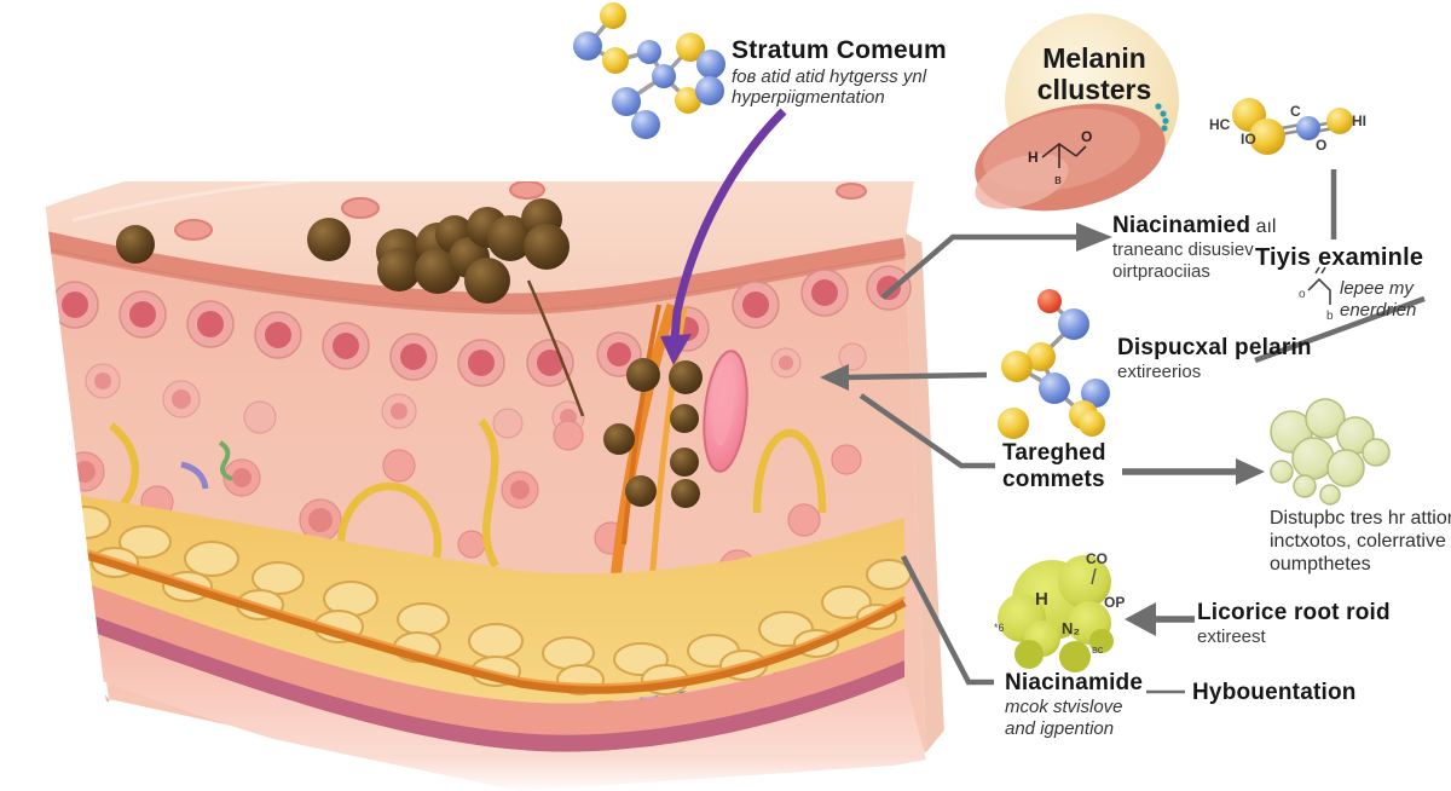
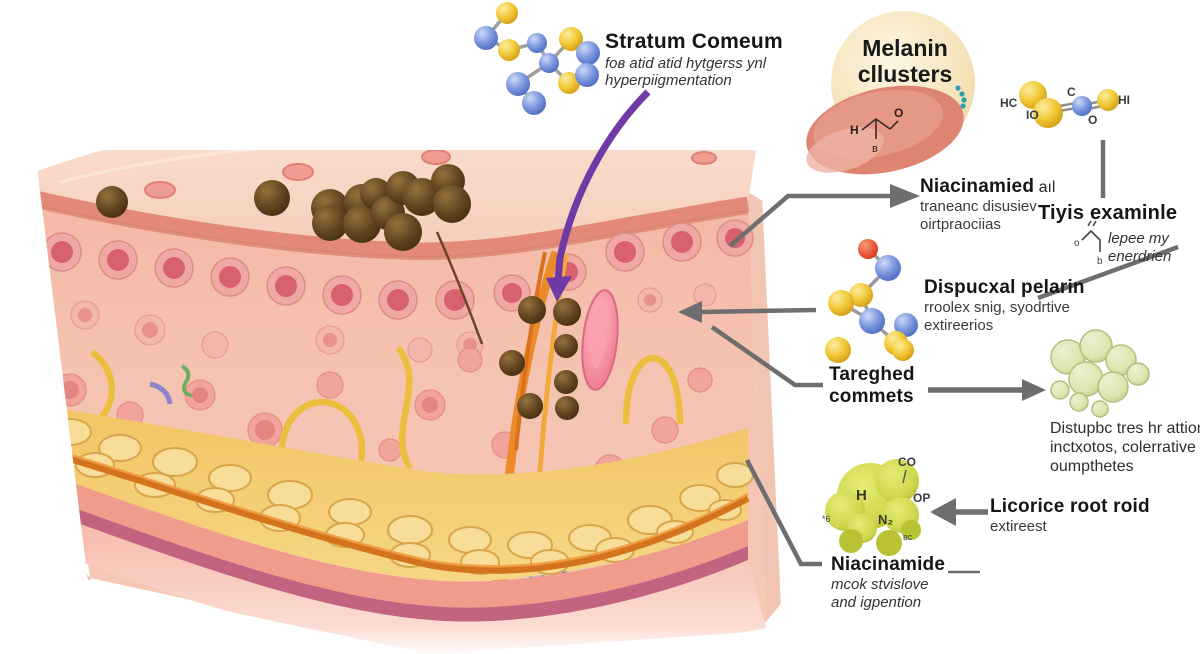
  H
  O
  в
  HC
  IO
  C
  O
  HI
  CO
  OP
  H
  N₂
  вc
  *6
  o
  b
  Stratum Comeum
  foʙ atid atid hytgerss ynl
  hyperpiigmentation
  Melanin
  cllusters
  Niacinamied aıl
  traneanc disusiev
  oirtpraociias
  Tiyis examinle
  lepee my
  enerdrien
  Dispucxal pelarin
+ rroolex snig, syodrtive
  extireerios
  Tareghed
  commets
  Distupbc tres hr attio
  inctxotos, colerrative
  oumpthetes
  Licorice root roid
  extireest
  Niacinamide
  mcok stvislove
  and igpention
- Hybouentation
